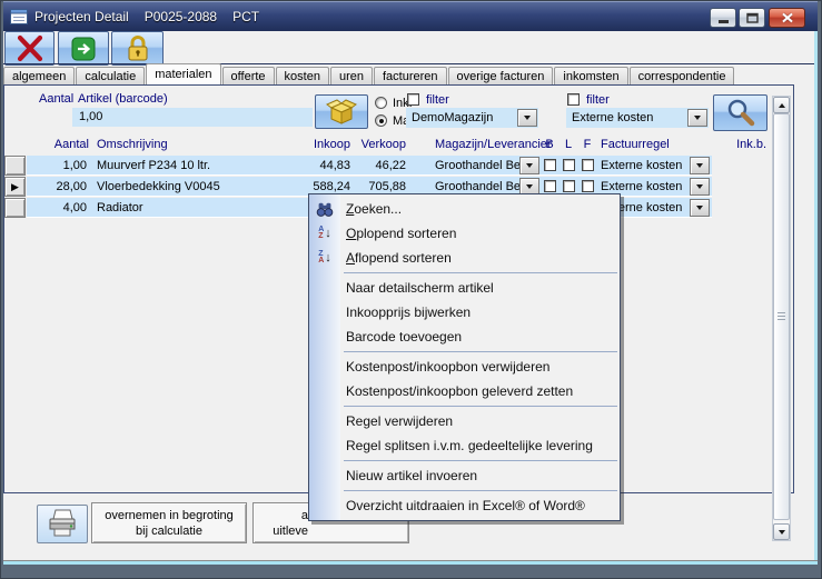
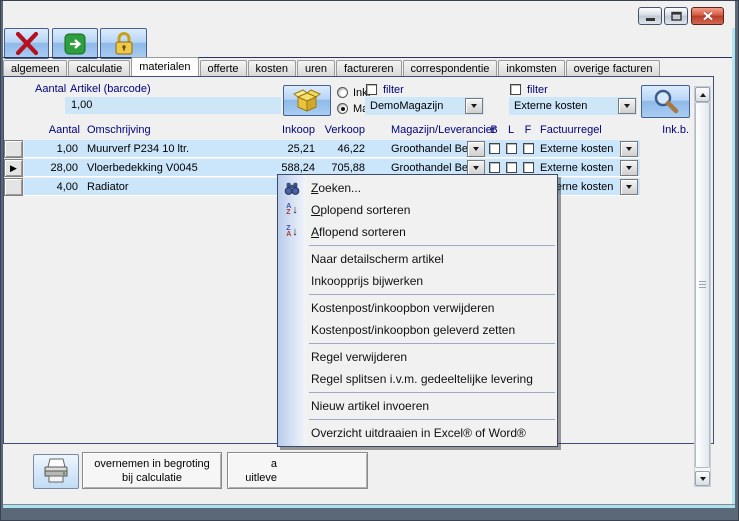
- Projecten Detail P0025-2088 PCT
  algemeen
  calculatie
  materialen
  offerte
  kosten
  uren
  factureren
- overige facturen
+ correspondentie
  inkomsten
- correspondentie
+ overige facturen
  Aantal
  Artikel (barcode)
  1,00
  Ink
  filter
  DemoMagazijn
  filter
  Externe kosten
  Aantal
  Omschrijving
  Inkoop
  Verkoop
  Magazijn/Leverancier
  B
  L
  F
  Factuurregel
  Ink.b.
  1,00
  Muurverf P234 10 ltr.
- 44,83
+ 25,21
  46,22
  Groothandel Be
  Externe kosten
  ▶
  28,00
  Vloerbedekking V0045
  588,24
  705,88
  Groothandel Be
  Externe kosten
  4,00
  Radiator
  erne kosten
  overnemen in begroting
  bij calculatie
  a
  uitleve
  Zoeken...
  ↓
  Oplopend sorteren
  ↓
  Aflopend sorteren
  Naar detailscherm artikel
  Inkoopprijs bijwerken
- Barcode toevoegen
  Kostenpost/inkoopbon verwijderen
  Kostenpost/inkoopbon geleverd zetten
  Regel verwijderen
  Regel splitsen i.v.m. gedeeltelijke levering
  Nieuw artikel invoeren
  Overzicht uitdraaien in Excel® of Word®
